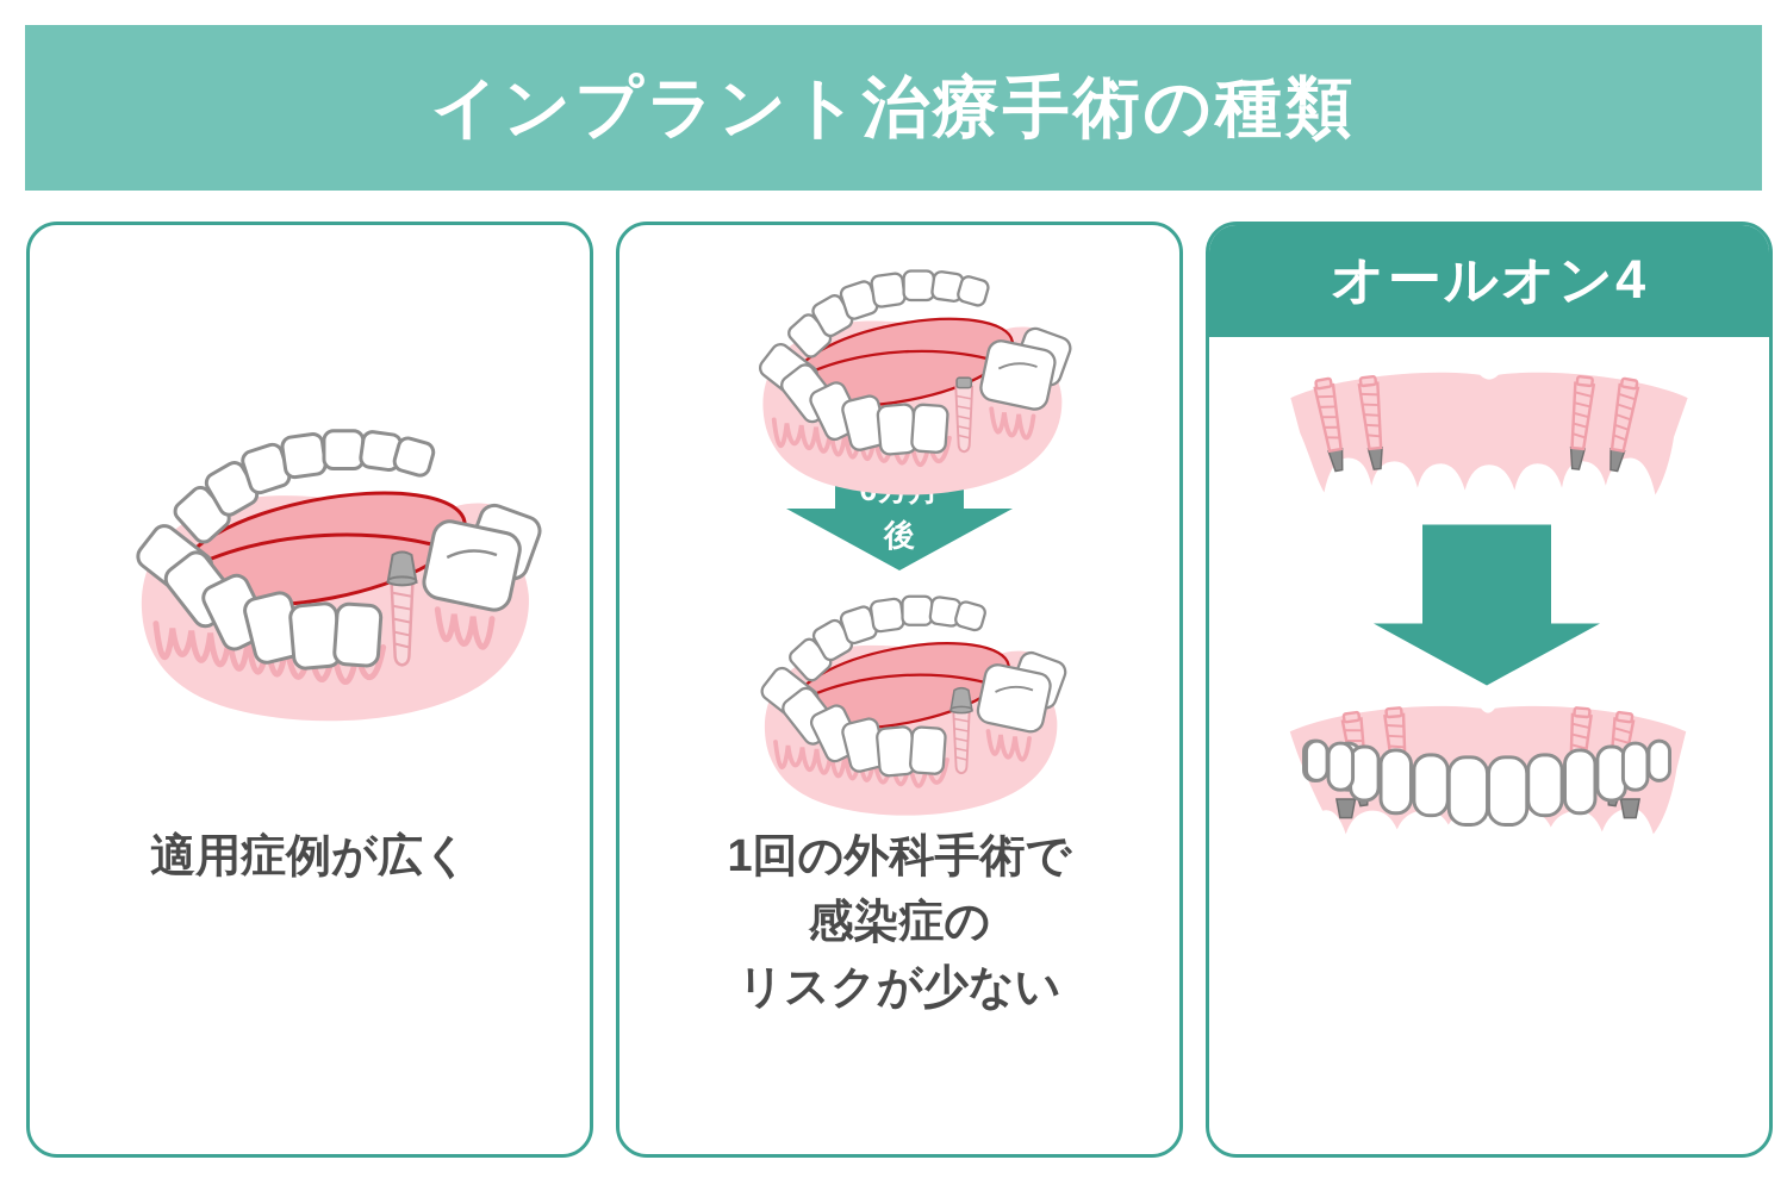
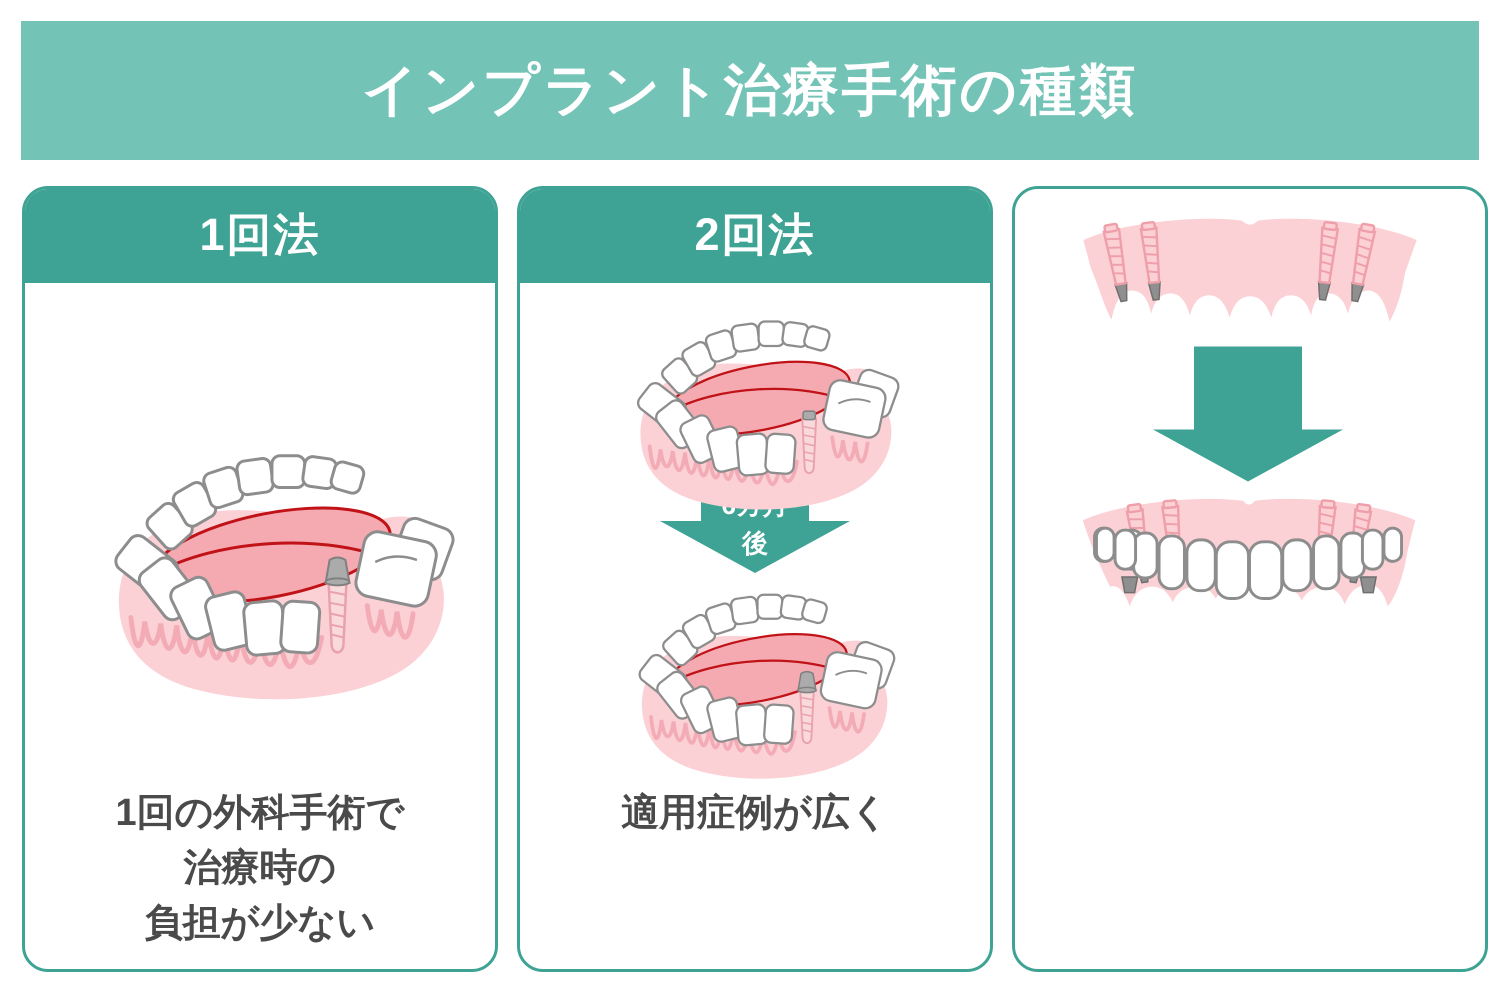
  インプラント治療手術の種類
+ 1回法
- 適用症例が広く
+ 1回の外科手術で
+ 治療時の
+ 負担が少ない
+ 2回法
  後
- 1回の外科手術で
+ 適用症例が広く
- 感染症の
- リスクが少ない
- オールオン4
